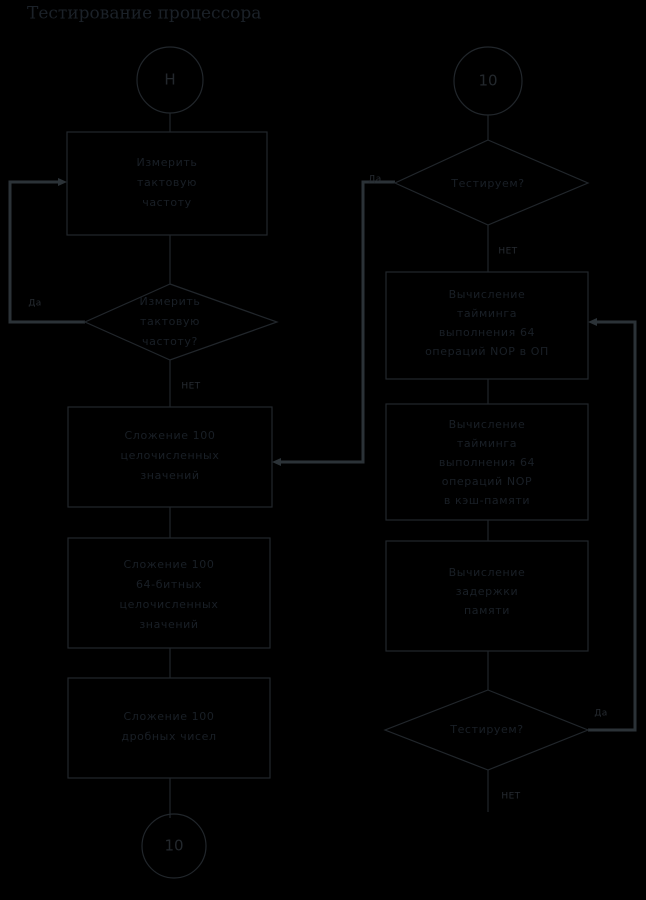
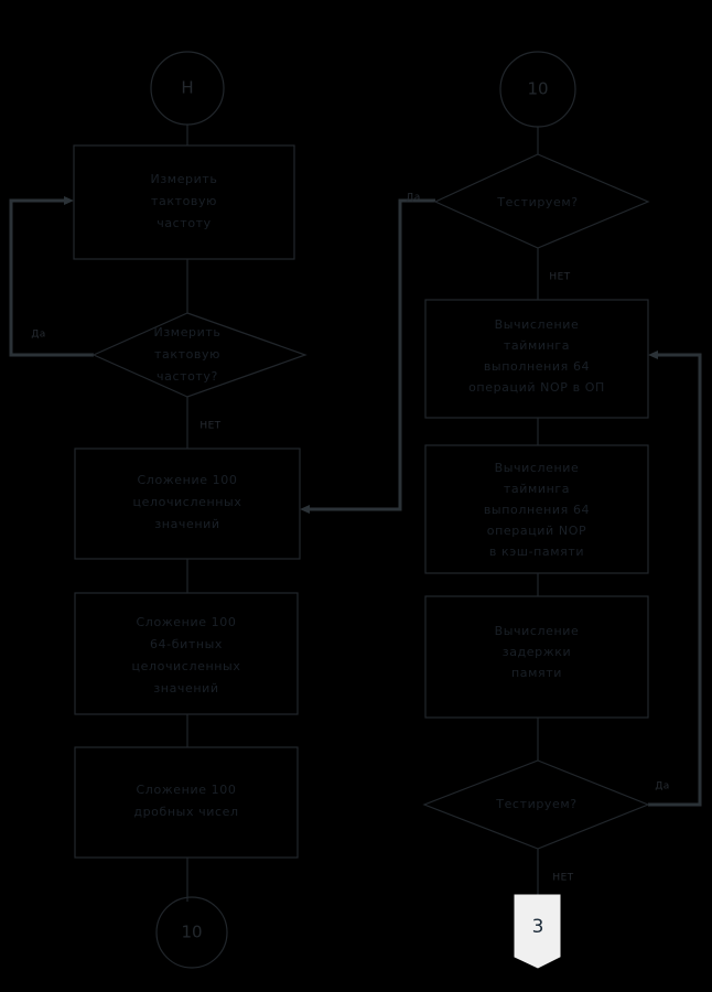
- Тестирование процессора
  Да
  НЕТ
  Да
  НЕТ
  Да
  НЕТ
  Н
  Измерить
  тактовую
  частоту
  Измерить
  тактовую
  частоту?
  Сложение 100
  целочисленных
  значений
  Сложение 100
  64-битных
  целочисленных
  значений
  Сложение 100
  дробных чисел
  10
  10
  Тестируем?
  Вычисление
  тайминга
  выполнения 64
  операций NOP в ОП
  Вычисление
  тайминга
  выполнения 64
  операций NOP
  в кэш-памяти
  Вычисление
  задержки
  памяти
  Тестируем?
+ 3
